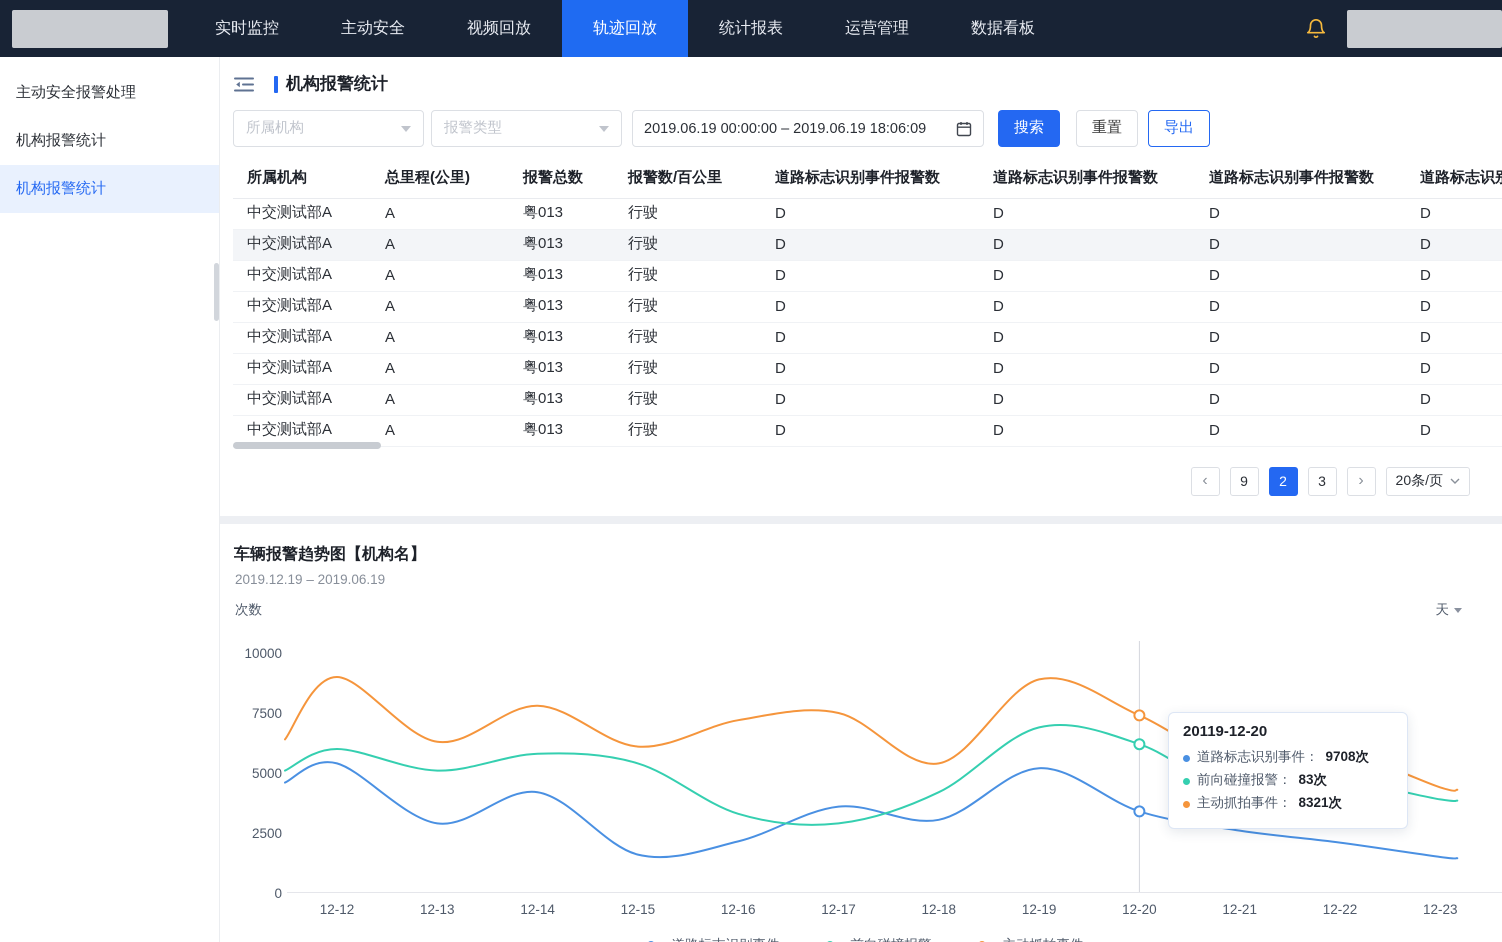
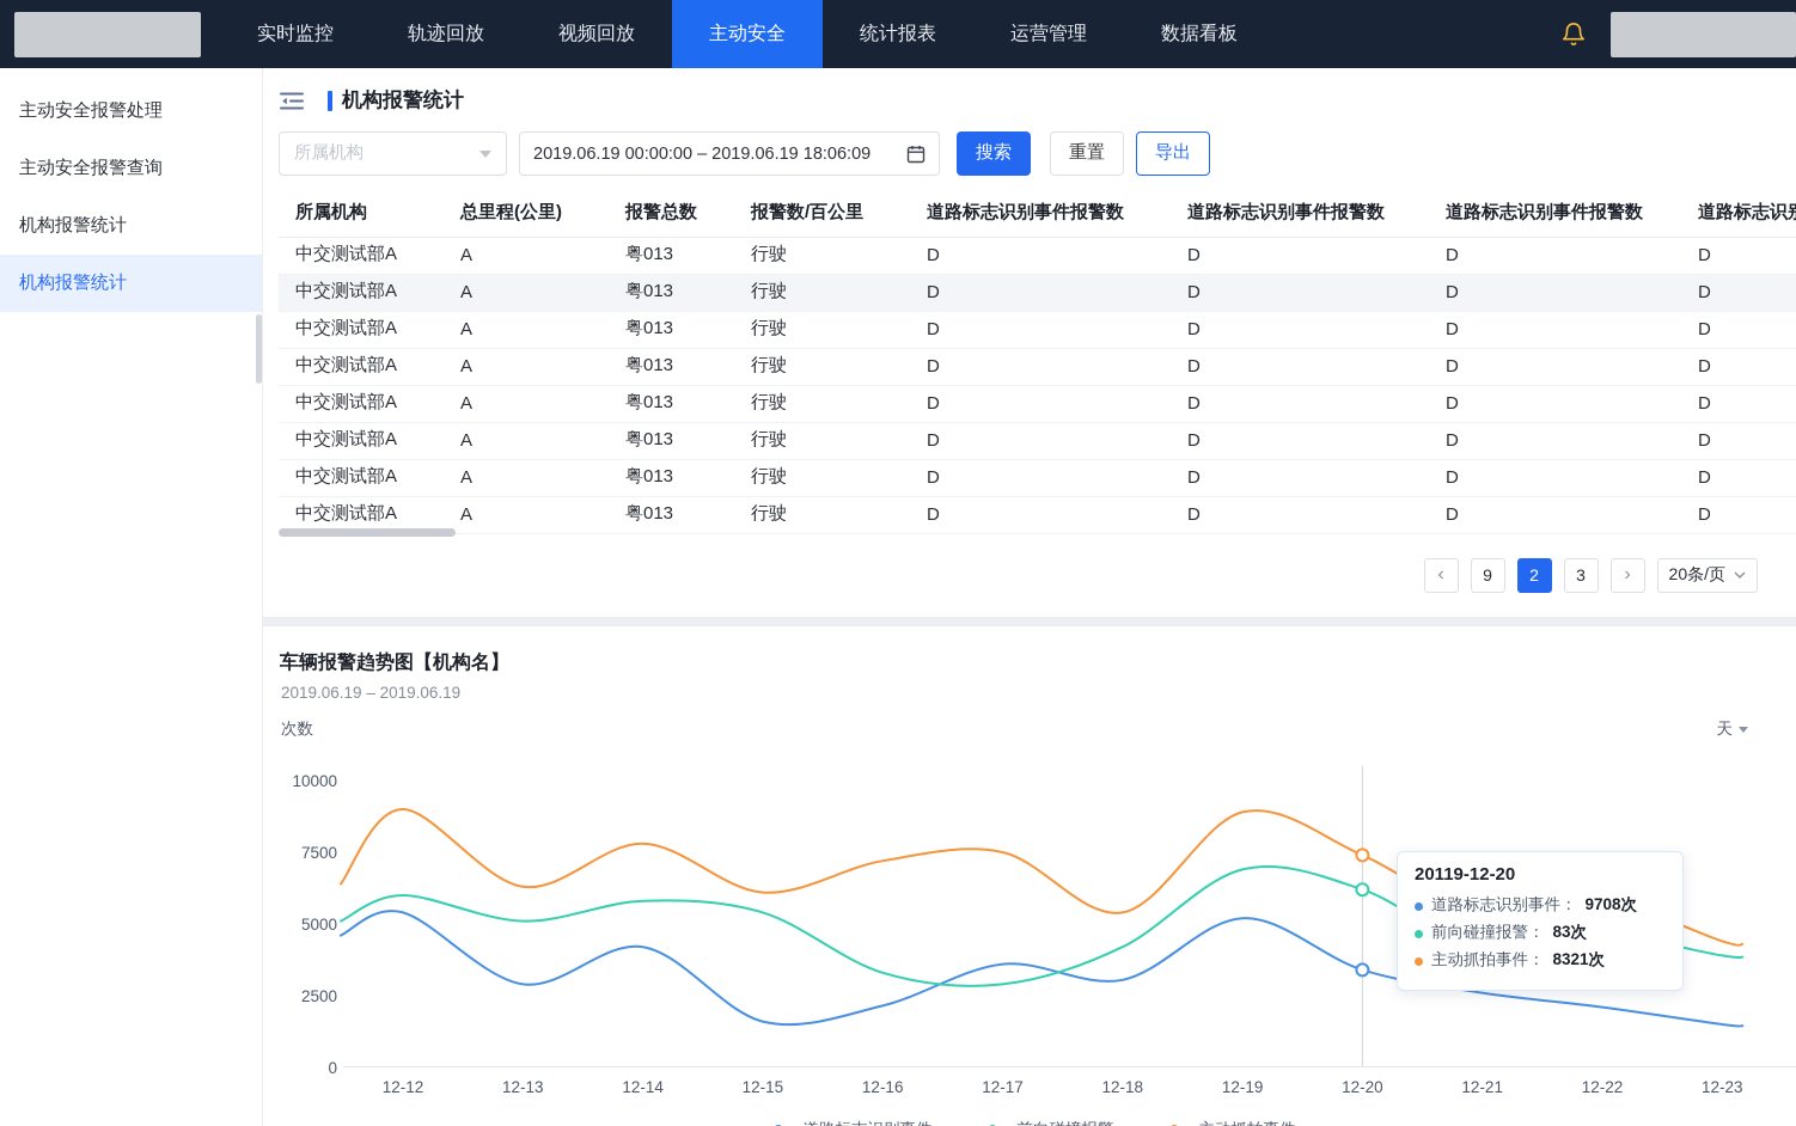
  实时监控
- 主动安全
+ 轨迹回放
  视频回放
- 轨迹回放
+ 主动安全
  统计报表
  运营管理
  数据看板
  主动安全报警处理
+ 主动安全报警查询
  机构报警统计
  机构报警统计
  机构报警统计
  所属机构
- 报警类型
  2019.06.19 00:00:00 – 2019.06.19 18:06:09
  搜索
  重置
  导出
  所属机构	总里程(公里)	报警总数	报警数/百公里	道路标志识别事件报警数	道路标志识别事件报警数	道路标志识别事件报警数	道路标志识
  中交测试部A	A	粤013	行驶	D	D	D	D
  中交测试部A	A	粤013	行驶	D	D	D	D
  中交测试部A	A	粤013	行驶	D	D	D	D
  中交测试部A	A	粤013	行驶	D	D	D	D
  中交测试部A	A	粤013	行驶	D	D	D	D
  中交测试部A	A	粤013	行驶	D	D	D	D
  中交测试部A	A	粤013	行驶	D	D	D	D
  中交测试部A	A	粤013	行驶	D	D	D	D
  ‹
  9
  2
  3
  ›
  20条/页
  车辆报警趋势图【机构名】
- 2019.12.19 – 2019.06.19
+ 2019.06.19 – 2019.06.19
  次数
  天
  0
  2500
  5000
  7500
  10000
  20119-12-20
  道路标志识别事件：
  9708次
  前向碰撞报警：
  83次
  主动抓拍事件：
  8321次
  12-12
  12-13
  12-14
  12-15
  12-16
  12-17
  12-18
  12-19
  12-20
  12-21
  12-22
  12-23
